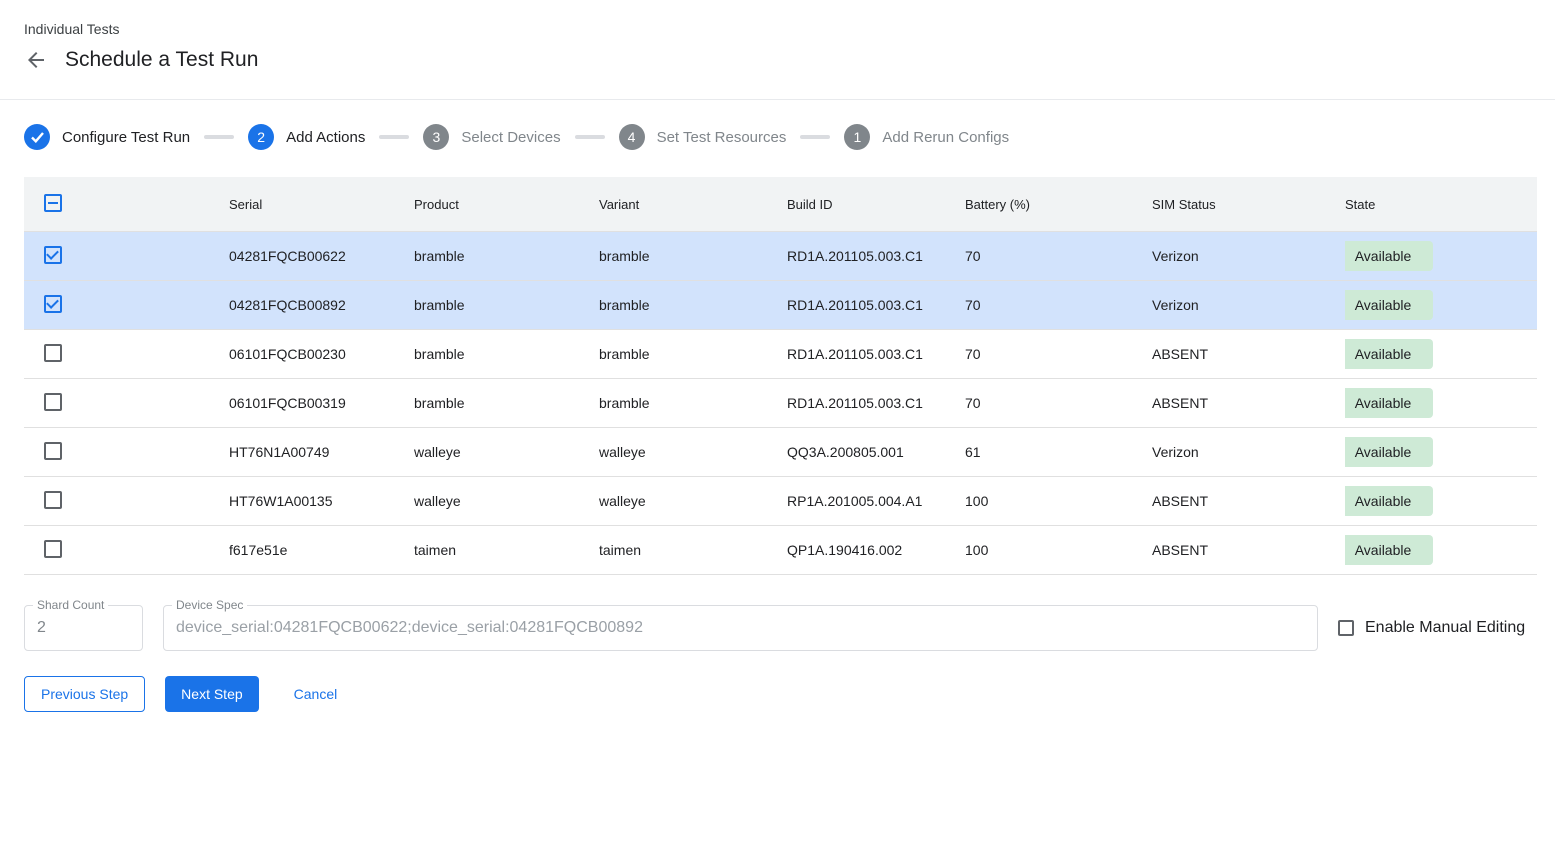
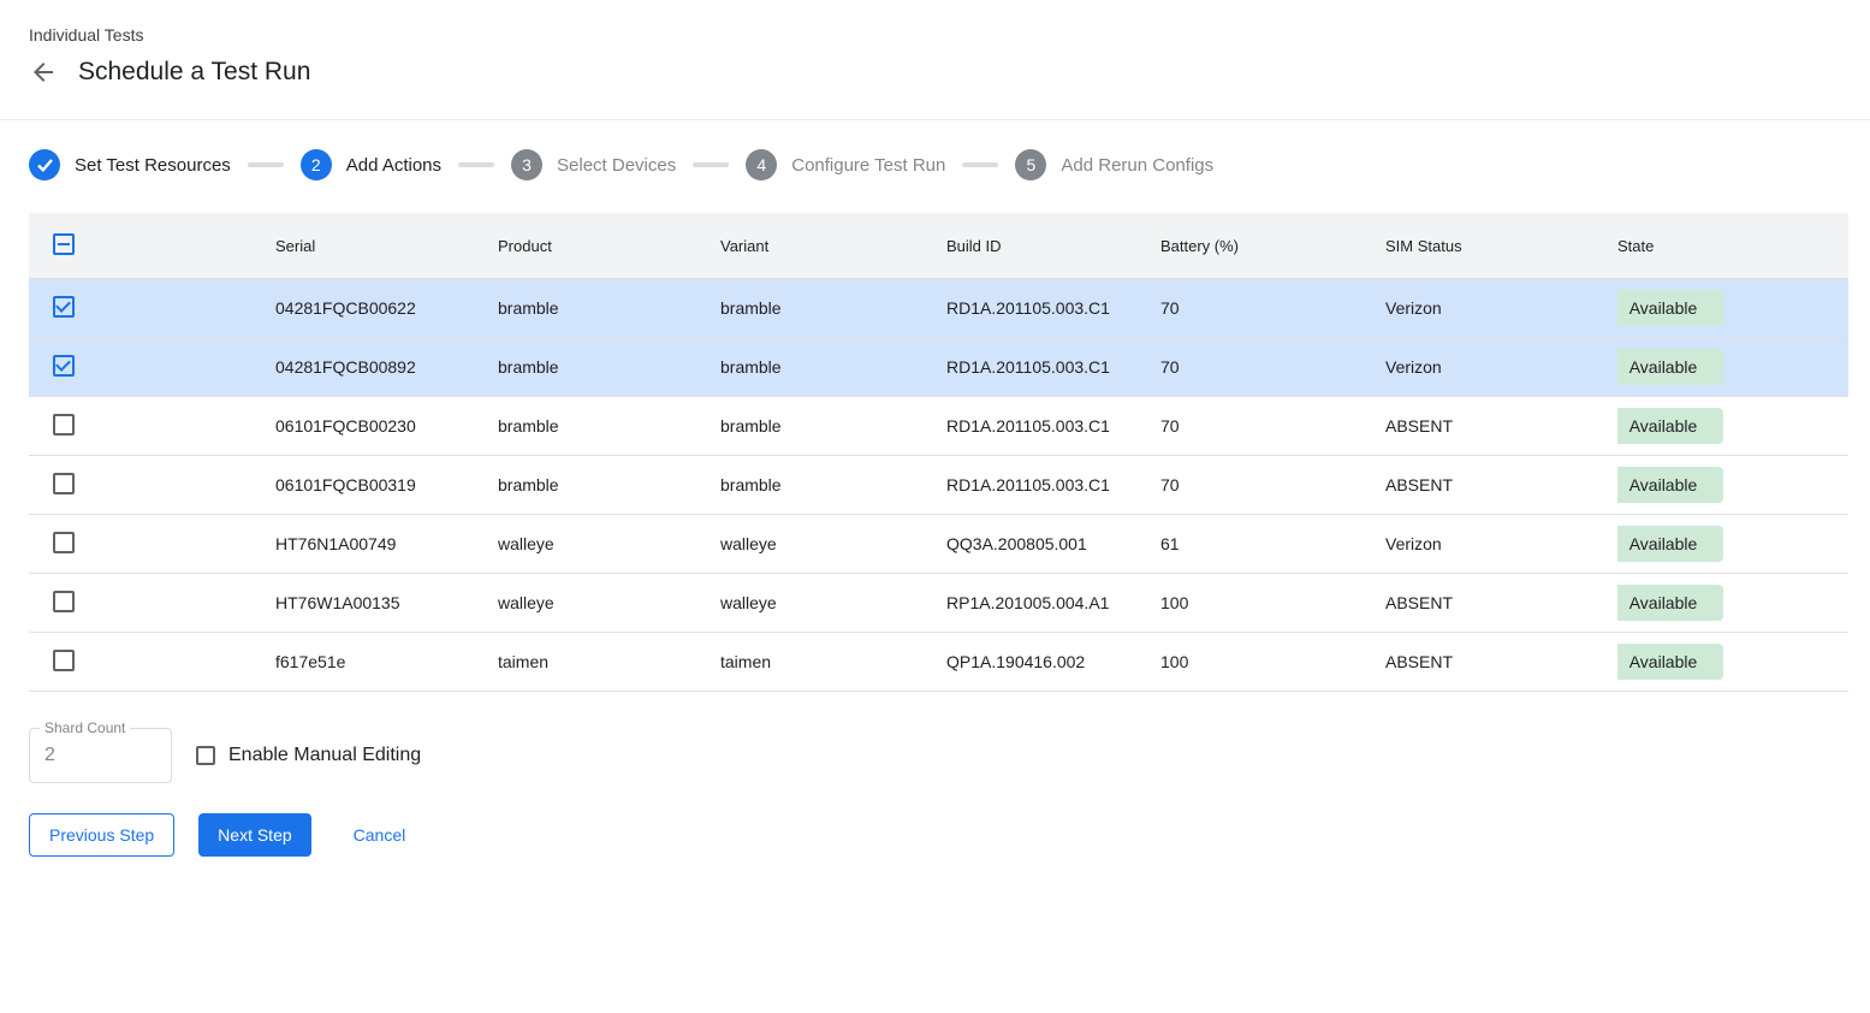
  Individual Tests
  Schedule a Test Run
- Configure Test Run
+ Set Test Resources
  2
  Add Actions
  3
  Select Devices
  4
- Set Test Resources
+ Configure Test Run
- 1
+ 5
  Add Rerun Configs
  Serial
  Product
  Variant
  Build ID
  Battery (%)
  SIM Status
  State
  04281FQCB00622
  bramble
  bramble
  RD1A.201105.003.C1
  70
  Verizon
  Available
  04281FQCB00892
  bramble
  bramble
  RD1A.201105.003.C1
  70
  Verizon
  Available
  06101FQCB00230
  bramble
  bramble
  RD1A.201105.003.C1
  70
  ABSENT
  Available
  06101FQCB00319
  bramble
  bramble
  RD1A.201105.003.C1
  70
  ABSENT
  Available
  HT76N1A00749
  walleye
  walleye
  QQ3A.200805.001
  61
  Verizon
  Available
  HT76W1A00135
  walleye
  walleye
  RP1A.201005.004.A1
  100
  ABSENT
  Available
  f617e51e
  taimen
  taimen
  QP1A.190416.002
  100
  ABSENT
  Available
  Shard Count
  2
- Device Spec
- device_serial:04281FQCB00622;device_serial:04281FQCB00892
  Enable Manual Editing
  Previous Step
  Next Step
  Cancel
